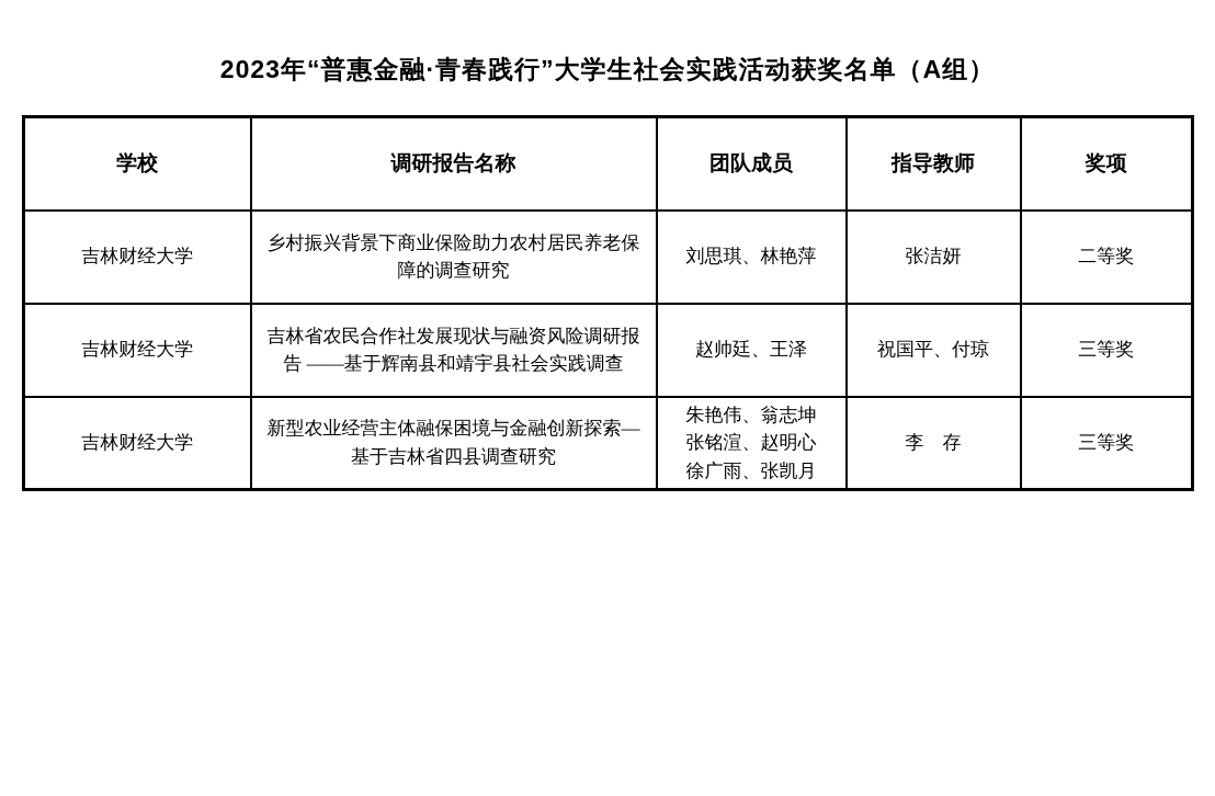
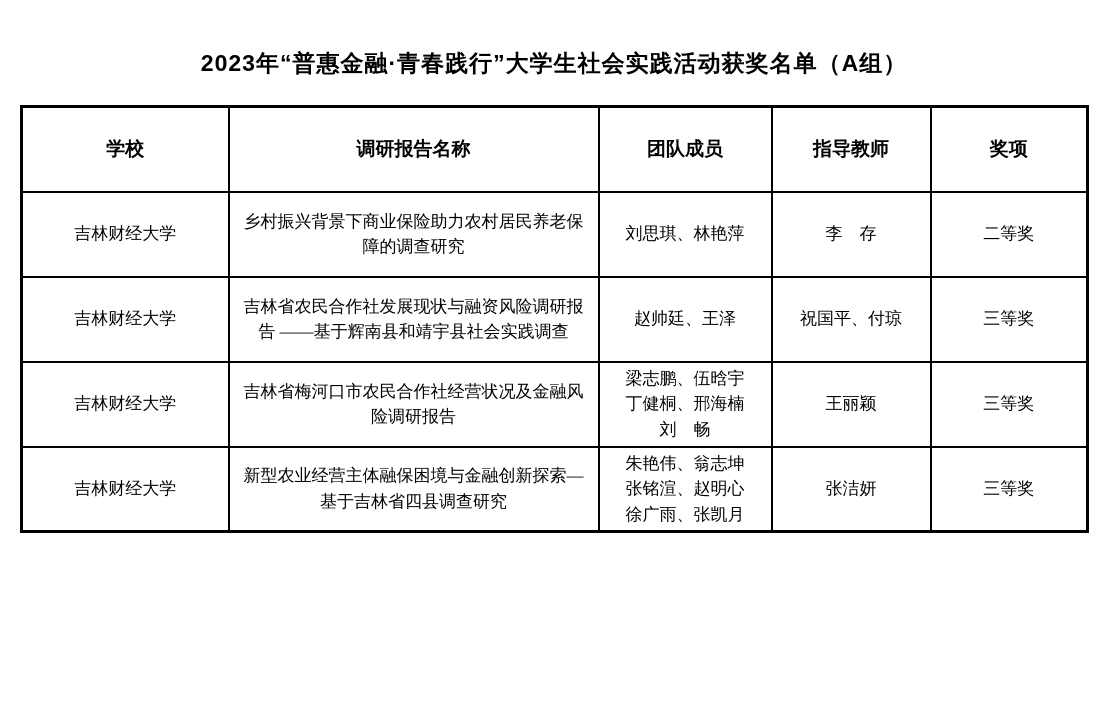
  2023年“普惠金融·青春践行”大学生社会实践活动获奖名单（A组）
  学校	调研报告名称	团队成员	指导教师	奖项
- 吉林财经大学	乡村振兴背景下商业保险助力农村居民养老保障的调查研究	刘思琪、林艳萍	张洁妍	二等奖
+ 吉林财经大学	乡村振兴背景下商业保险助力农村居民养老保障的调查研究	刘思琪、林艳萍	李 存	二等奖
  吉林财经大学	吉林省农民合作社发展现状与融资风险调研报告 ——基于辉南县和靖宇县社会实践调查	赵帅廷、王泽	祝国平、付琼	三等奖
+ 吉林财经大学	吉林省梅河口市农民合作社经营状况及金融风险调研报告	梁志鹏、伍晗宇 丁健桐、邢海楠 刘 畅	王丽颖	三等奖
- 吉林财经大学	新型农业经营主体融保困境与金融创新探索—基于吉林省四县调查研究	朱艳伟、翁志坤 张铭渲、赵明心 徐广雨、张凯月	李 存	三等奖
+ 吉林财经大学	新型农业经营主体融保困境与金融创新探索—基于吉林省四县调查研究	朱艳伟、翁志坤 张铭渲、赵明心 徐广雨、张凯月	张洁妍	三等奖
